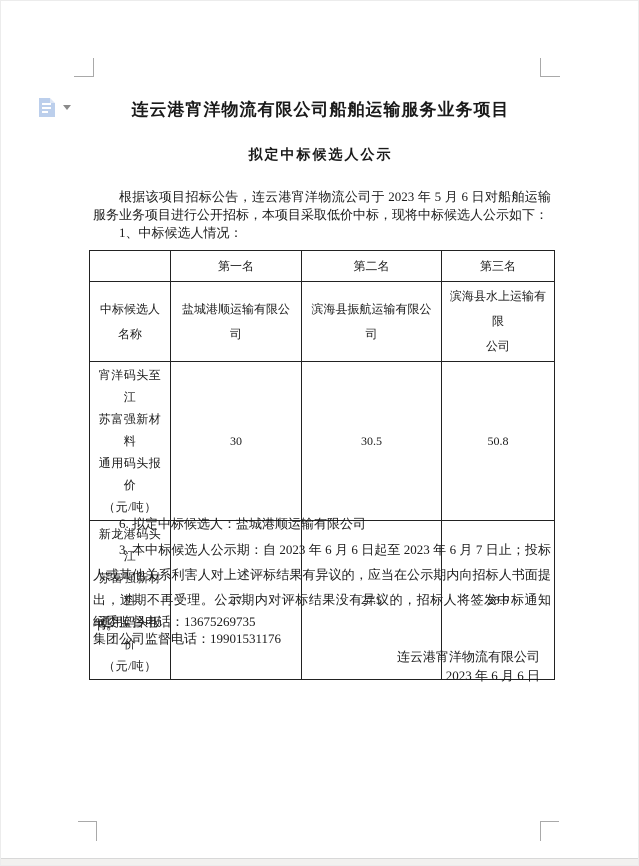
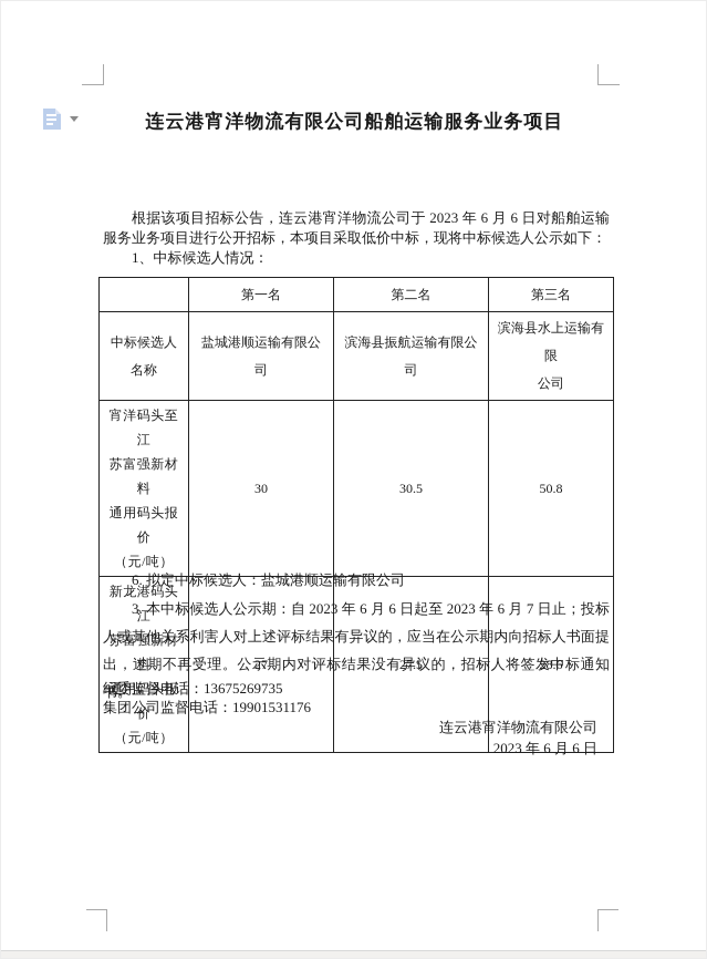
  连云港宵洋物流有限公司船舶运输服务业务项目
- 拟定中标候选人公示
- 根据该项目招标公告，连云港宵洋物流公司于 2023 年 5 月 6 日对船舶运输服务业务项目进行公开招标，本项目采取低价中标，现将中标候选人公示如下：
+ 根据该项目招标公告，连云港宵洋物流公司于 2023 年 6 月 6 日对船舶运输服务业务项目进行公开招标，本项目采取低价中标，现将中标候选人公示如下：
  1、中标候选人情况：
  	第一名	第二名	第三名
  中标候选人 名称	盐城港顺运输有限公 司	滨海县振航运输有限公 司	滨海县水上运输有限 公司
  宵洋码头至江 苏富强新材料 通用码头报价 （元/吨）	30	30.5	50.8
  新龙港码头江 苏富强新材料 通用码头报价 （元/吨）	27	27.5	28.6
  6. 拟定中标候选人：盐城港顺运输有限公司
  3. 本中标候选人公示期：自 2023 年 6 月 6 日起至 2023 年 6 月 7 日止；投标人或其他关系利害人对上述评标结果有异议的，应当在公示期内向招标人书面提出，过期不再受理。公示期内对评标结果没有异议的，招标人将签发中标通知书。
  纪委监督电话：13675269735
  集团公司监督电话：19901531176
  连云港宵洋物流有限公司
  2023 年 6 月 6 日
